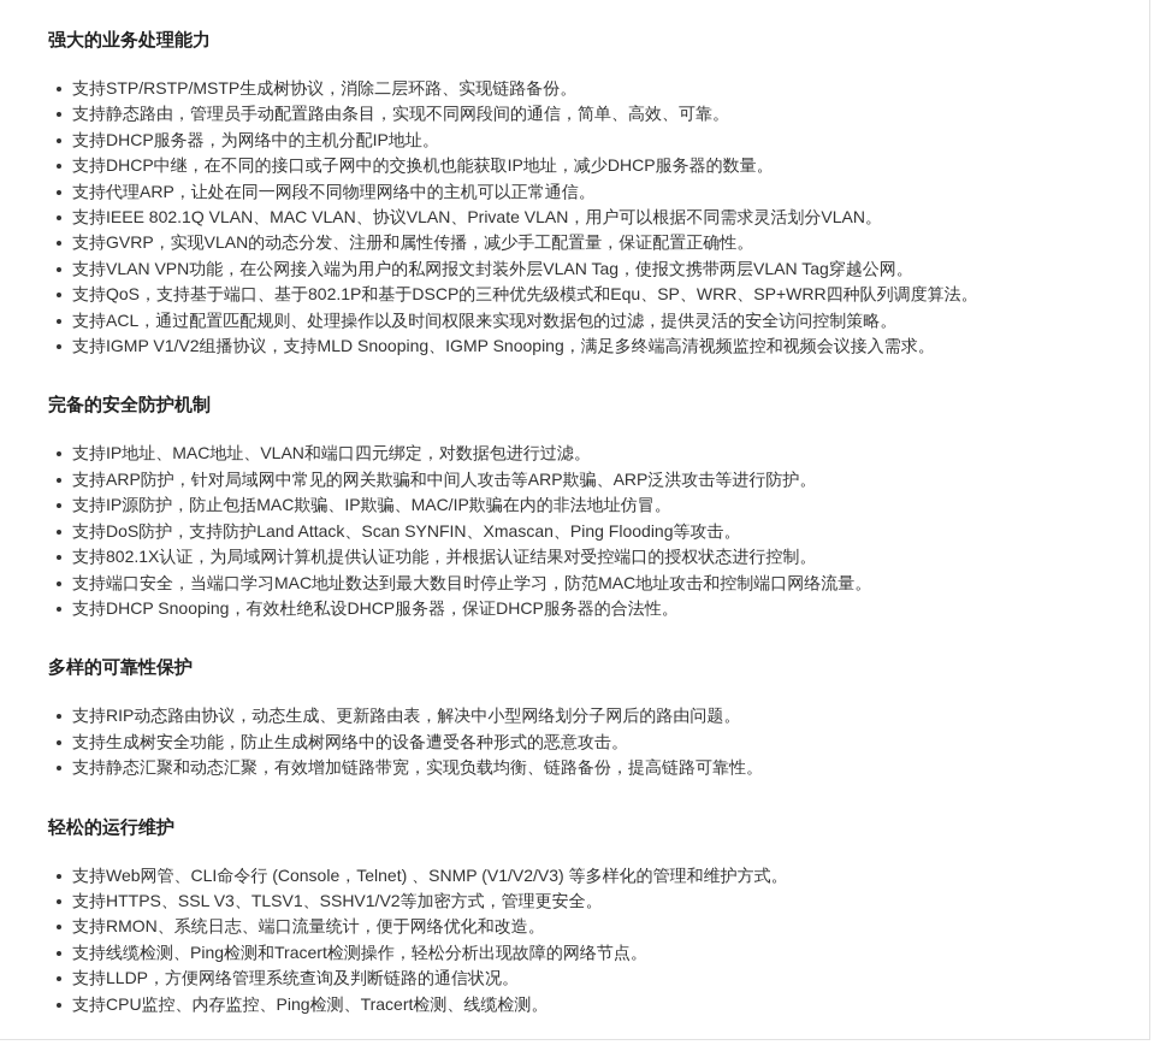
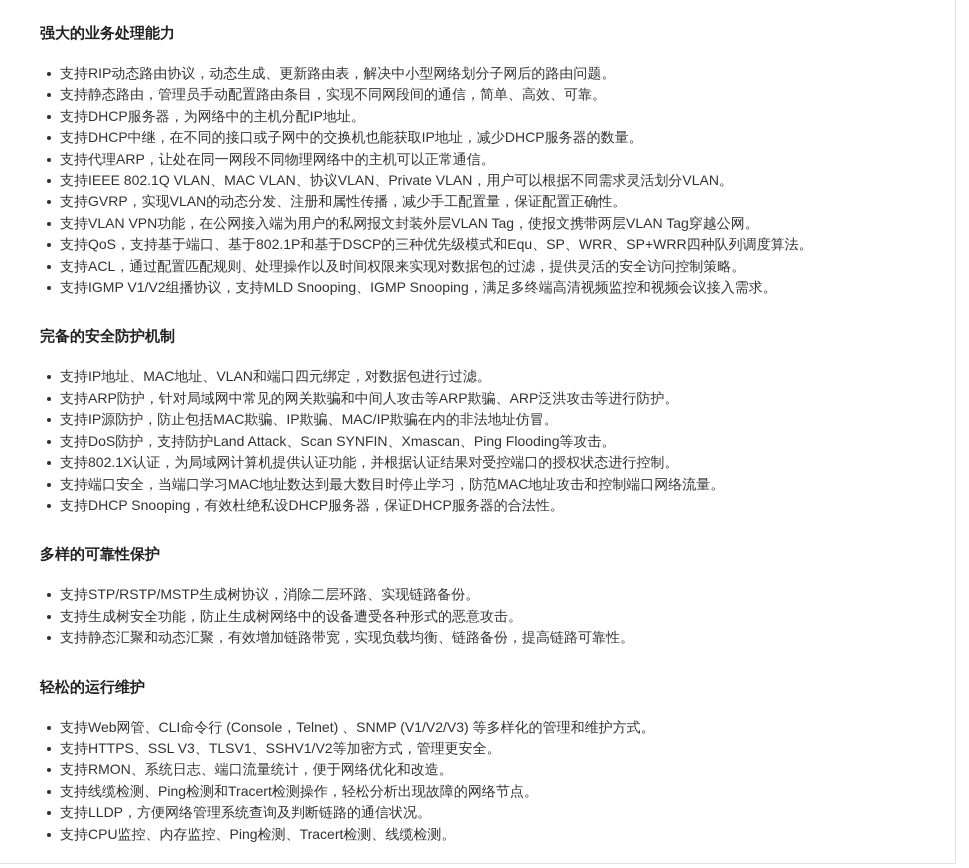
  强大的业务处理能力
- 支持STP/RSTP/MSTP生成树协议，消除二层环路、实现链路备份。
+ 支持RIP动态路由协议，动态生成、更新路由表，解决中小型网络划分子网后的路由问题。
  支持静态路由，管理员手动配置路由条目，实现不同网段间的通信，简单、高效、可靠。
  支持DHCP服务器，为网络中的主机分配IP地址。
  支持DHCP中继，在不同的接口或子网中的交换机也能获取IP地址，减少DHCP服务器的数量。
  支持代理ARP，让处在同一网段不同物理网络中的主机可以正常通信。
  支持IEEE 802.1Q VLAN、MAC VLAN、协议VLAN、Private VLAN，用户可以根据不同需求灵活划分VLAN。
  支持GVRP，实现VLAN的动态分发、注册和属性传播，减少手工配置量，保证配置正确性。
  支持VLAN VPN功能，在公网接入端为用户的私网报文封装外层VLAN Tag，使报文携带两层VLAN Tag穿越公网。
  支持QoS，支持基于端口、基于802.1P和基于DSCP的三种优先级模式和Equ、SP、WRR、SP+WRR四种队列调度算法。
  支持ACL，通过配置匹配规则、处理操作以及时间权限来实现对数据包的过滤，提供灵活的安全访问控制策略。
  支持IGMP V1/V2组播协议，支持MLD Snooping、IGMP Snooping，满足多终端高清视频监控和视频会议接入需求。
  完备的安全防护机制
  支持IP地址、MAC地址、VLAN和端口四元绑定，对数据包进行过滤。
  支持ARP防护，针对局域网中常见的网关欺骗和中间人攻击等ARP欺骗、ARP泛洪攻击等进行防护。
  支持IP源防护，防止包括MAC欺骗、IP欺骗、MAC/IP欺骗在内的非法地址仿冒。
  支持DoS防护，支持防护Land Attack、Scan SYNFIN、Xmascan、Ping Flooding等攻击。
  支持802.1X认证，为局域网计算机提供认证功能，并根据认证结果对受控端口的授权状态进行控制。
  支持端口安全，当端口学习MAC地址数达到最大数目时停止学习，防范MAC地址攻击和控制端口网络流量。
  支持DHCP Snooping，有效杜绝私设DHCP服务器，保证DHCP服务器的合法性。
  多样的可靠性保护
- 支持RIP动态路由协议，动态生成、更新路由表，解决中小型网络划分子网后的路由问题。
+ 支持STP/RSTP/MSTP生成树协议，消除二层环路、实现链路备份。
  支持生成树安全功能，防止生成树网络中的设备遭受各种形式的恶意攻击。
  支持静态汇聚和动态汇聚，有效增加链路带宽，实现负载均衡、链路备份，提高链路可靠性。
  轻松的运行维护
  支持Web网管、CLI命令行 (Console，Telnet) 、SNMP (V1/V2/V3) 等多样化的管理和维护方式。
  支持HTTPS、SSL V3、TLSV1、SSHV1/V2等加密方式，管理更安全。
  支持RMON、系统日志、端口流量统计，便于网络优化和改造。
  支持线缆检测、Ping检测和Tracert检测操作，轻松分析出现故障的网络节点。
  支持LLDP，方便网络管理系统查询及判断链路的通信状况。
  支持CPU监控、内存监控、Ping检测、Tracert检测、线缆检测。
